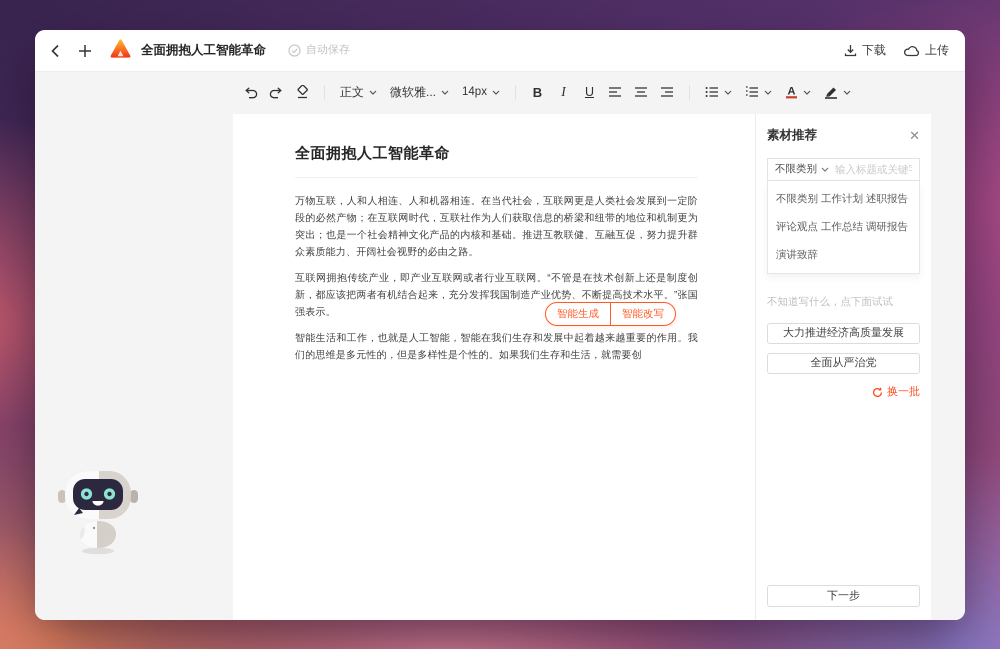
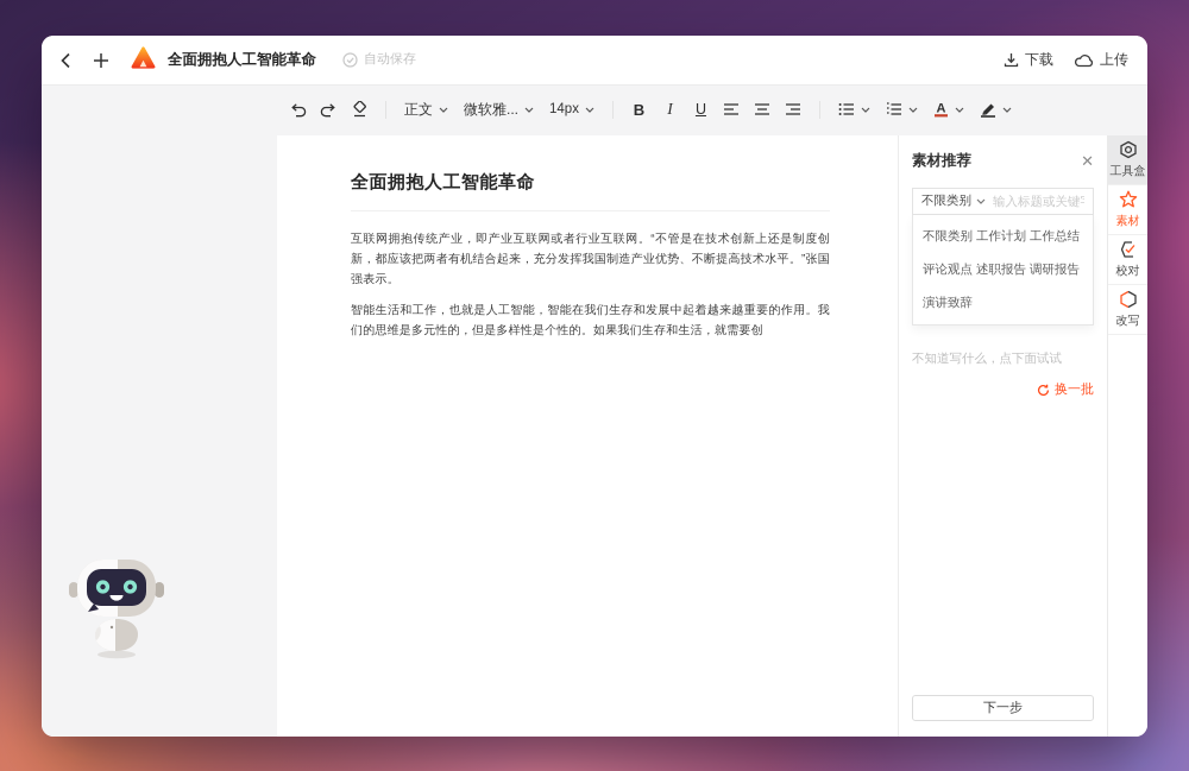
  全面拥抱人工智能革命
  自动保存
  下载
  上传
  正文
  微软雅...
  14px
  B
  I
  U
  A
  全面拥抱人工智能革命
- 万物互联，人和人相连、人和机器相连。在当代社会，互联网更是人类社会发展到一定阶段的必然产物；在互联网时代，互联社作为人们获取信息的桥梁和纽带的地位和机制更为突出；也是一个社会精神文化产品的内核和基础。推进互教联健、互融互促，努力提升群众素质能力、开阔社会视野的必由之路。
  互联网拥抱传统产业，即产业互联网或者行业互联网。“不管是在技术创新上还是制度创新，都应该把两者有机结合起来，充分发挥我国制造产业优势、不断提高技术水平。”张国强表示。
  智能生活和工作，也就是人工智能，智能在我们生存和发展中起着越来越重要的作用。我们的思维是多元性的，但是多样性是个性的。如果我们生存和生活，就需要创
- 智能生成
- 智能改写
  素材推荐
  ✕
  不限类别
  输入标题或关键
  不限类别
  工作计划
- 述职报告
+ 工作总结
  评论观点
- 工作总结
+ 述职报告
  调研报告
  演讲致辞
  不知道写什么，点下面试试
- 大力推进经济高质量发展
- 全面从严治党
  换一批
  下一步
+ 工具盒
+ 素材
+ 校对
+ 改写
